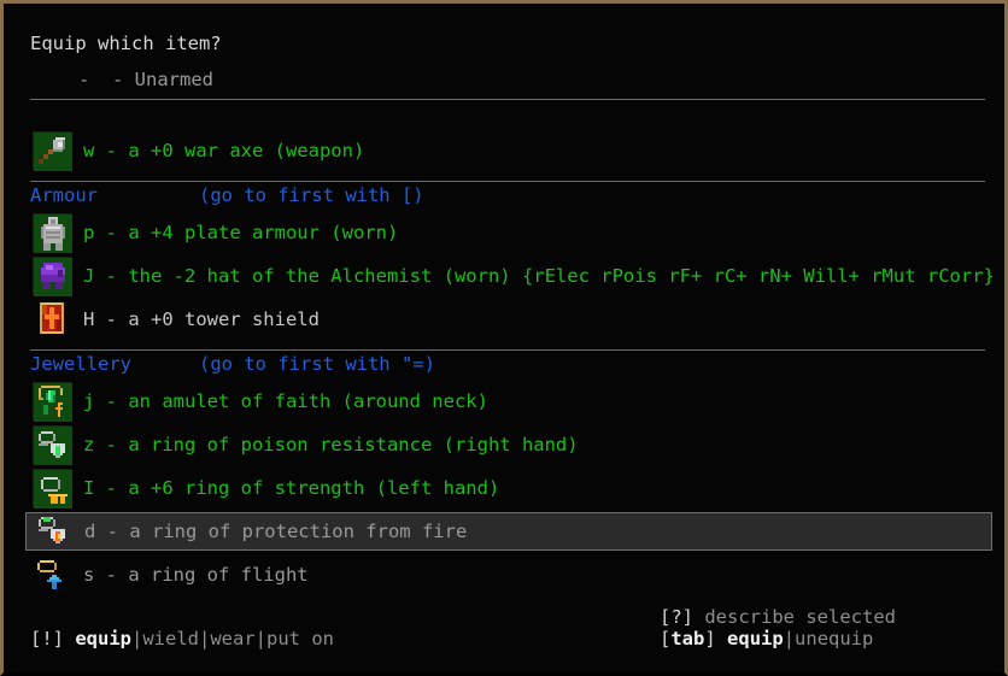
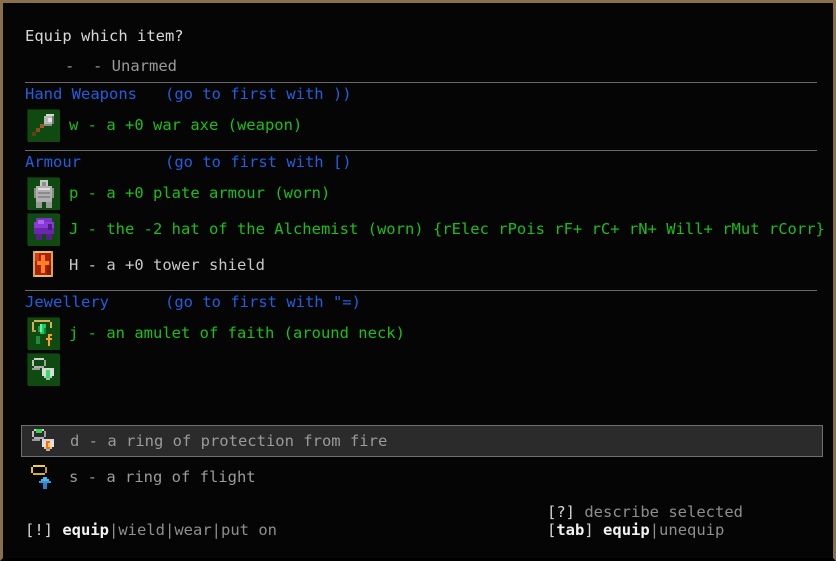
  Equip which item?
  - - Unarmed
+ Hand Weapons (go to first with ))
  w - a +0 war axe (weapon)
  Armour (go to first with [)
- p - a +4 plate armour (worn)
+ p - a +0 plate armour (worn)
  J - the -2 hat of the Alchemist (worn) {rElec rPois rF+ rC+ rN+ Will+ rMut rCorr}
  H - a +0 tower shield
  Jewellery (go to first with "=)
  j - an amulet of faith (around neck)
- z - a ring of poison resistance (right hand)
- I - a +6 ring of strength (left hand)
  d - a ring of protection from fire
  s - a ring of flight
  [!] equip|wield|wear|put on
  [?] describe selected
  [tab] equip|unequip
